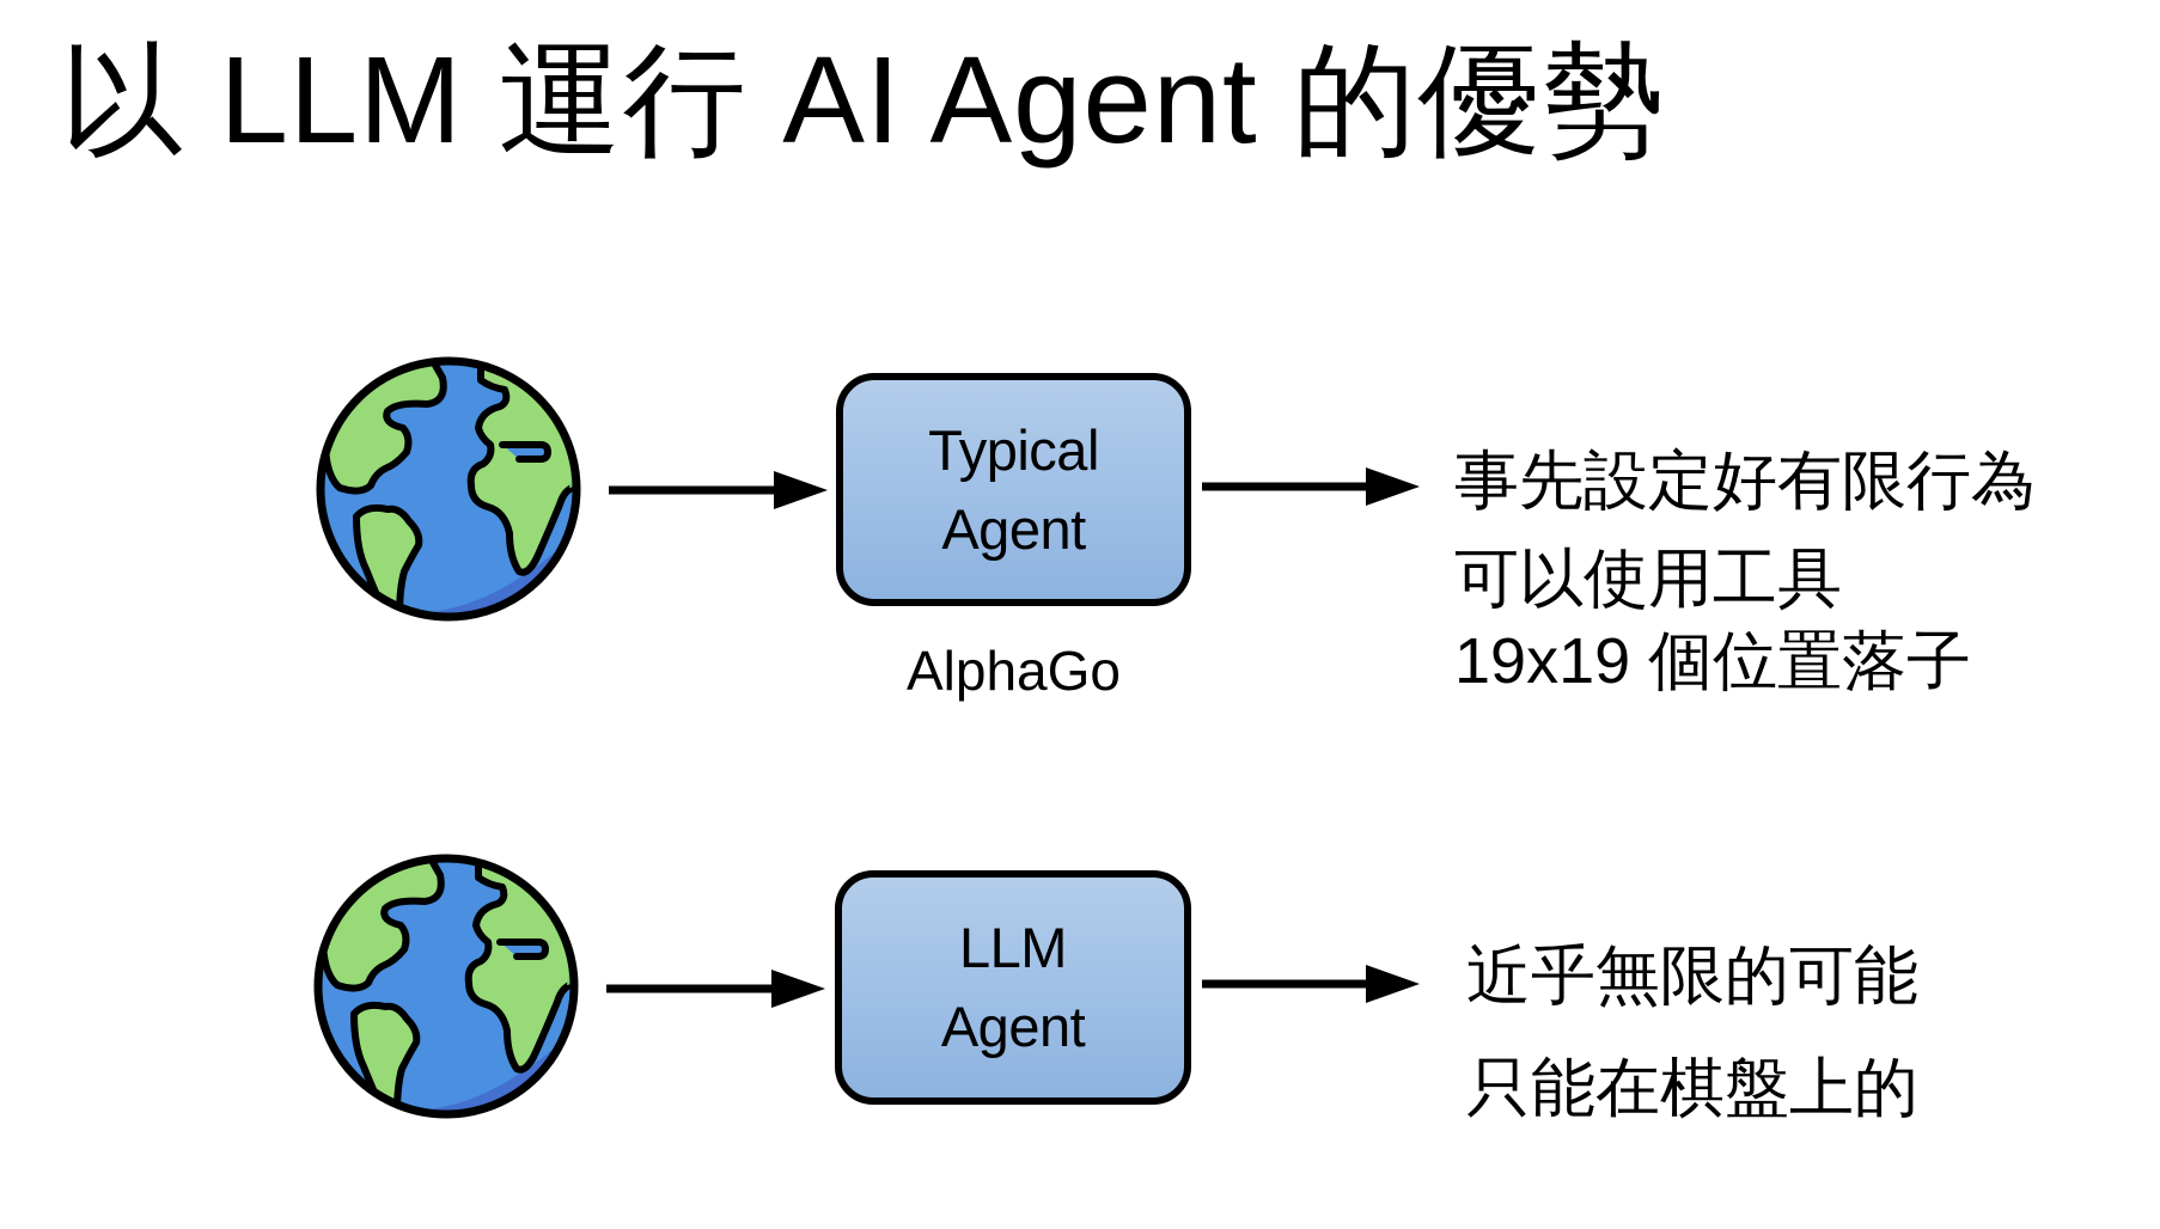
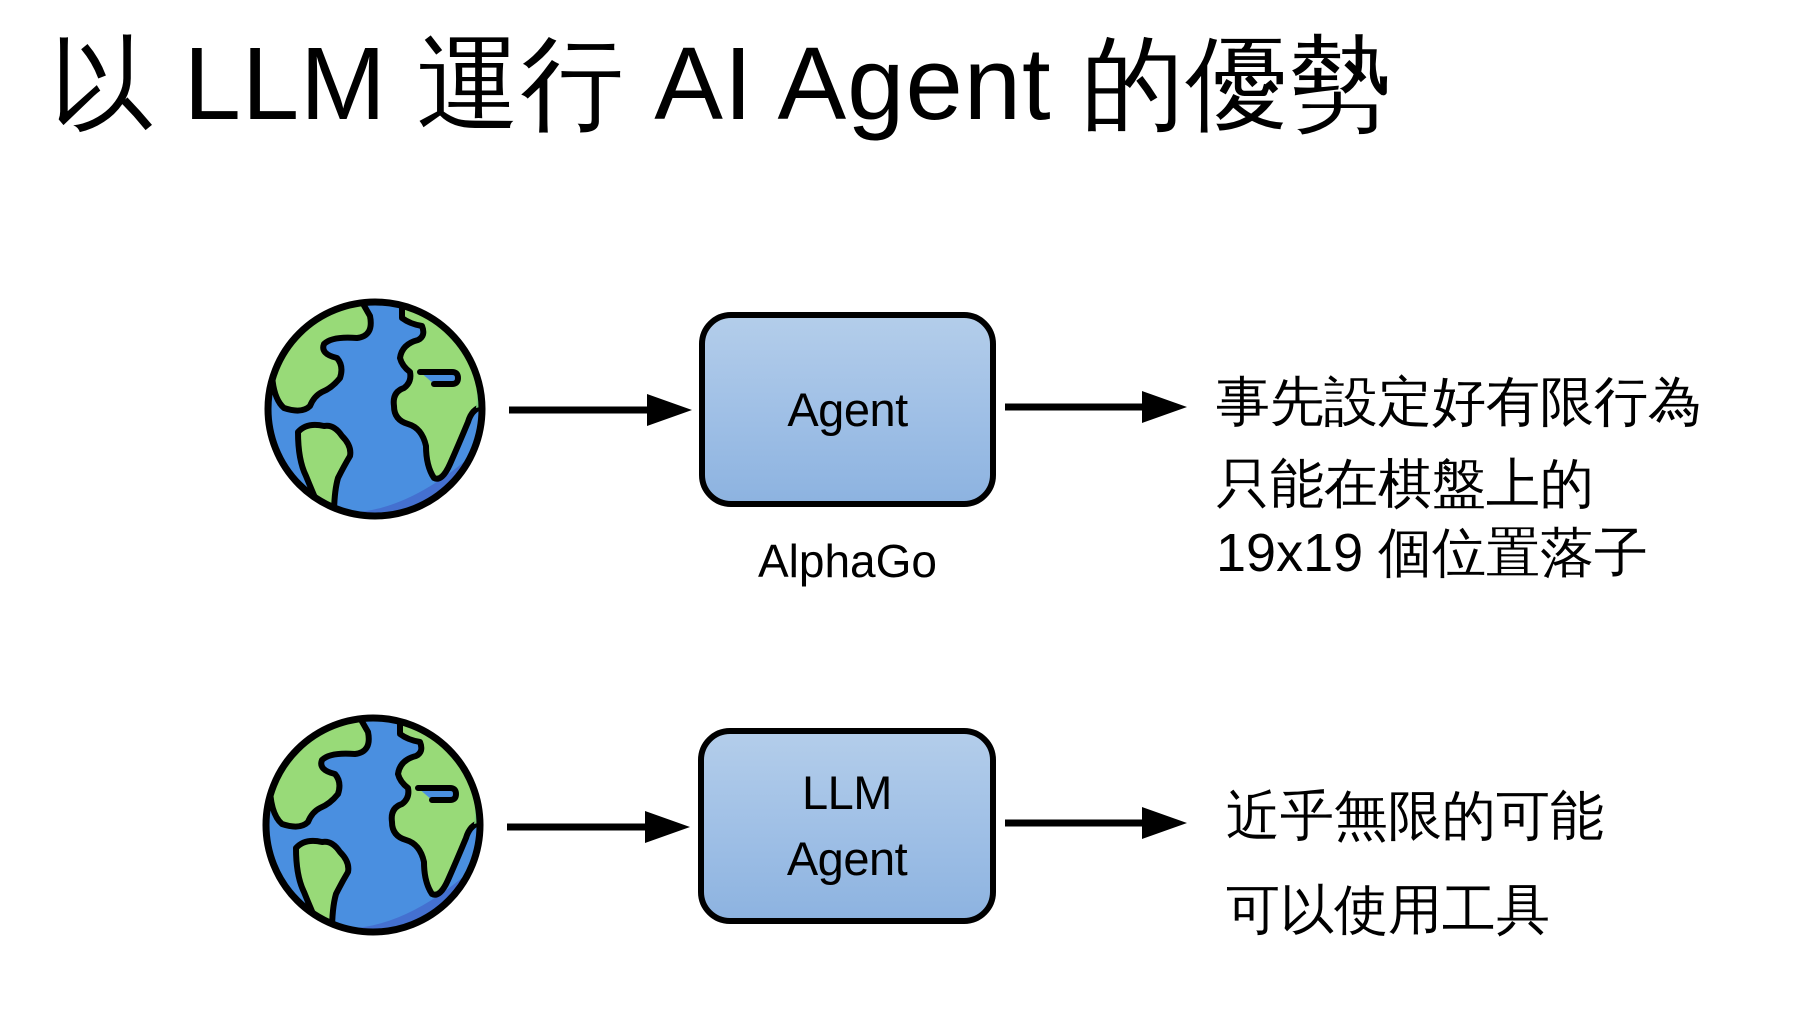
  以 LLM 運行 AI Agent 的優勢
- Typical
  Agent
  AlphaGo
  事先設定好有限行為
- 可以使用工具
+ 只能在棋盤上的
  19x19 個位置落子
  LLM
  Agent
  近乎無限的可能
- 只能在棋盤上的
+ 可以使用工具
